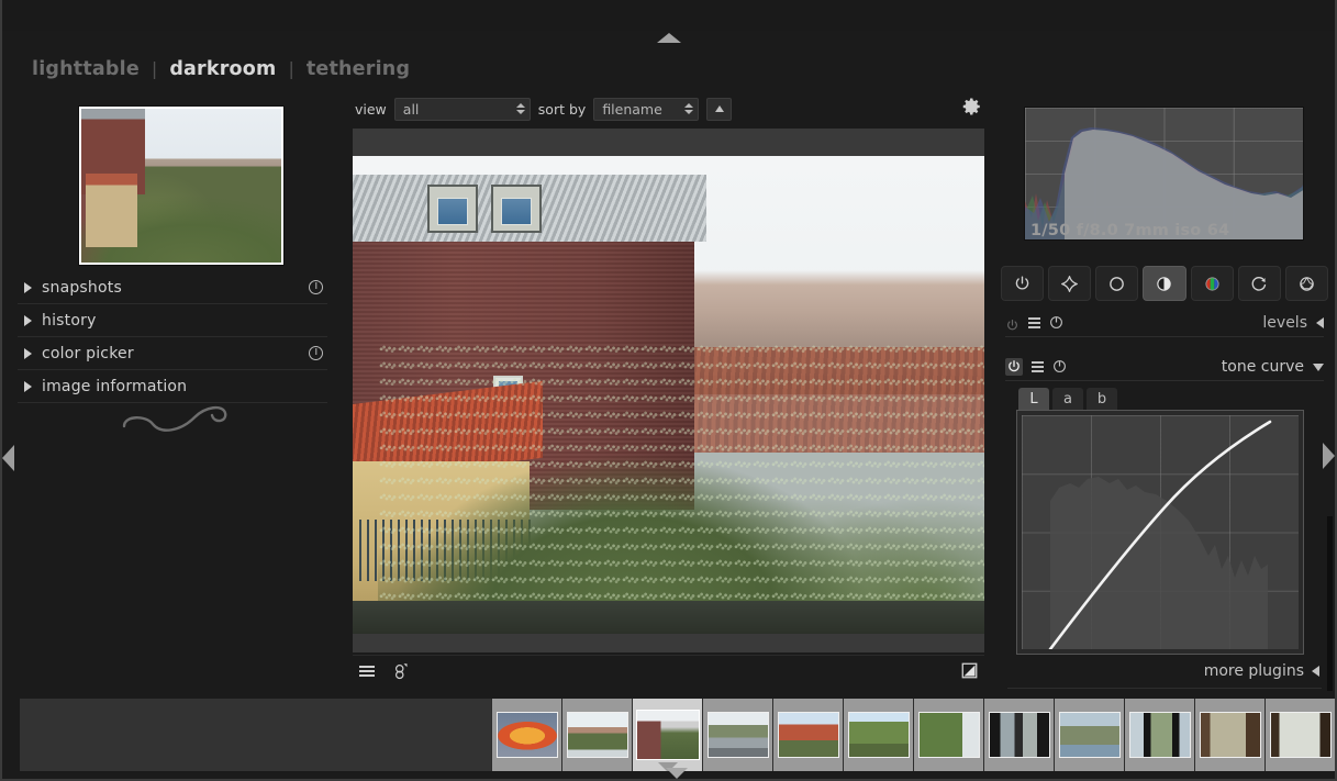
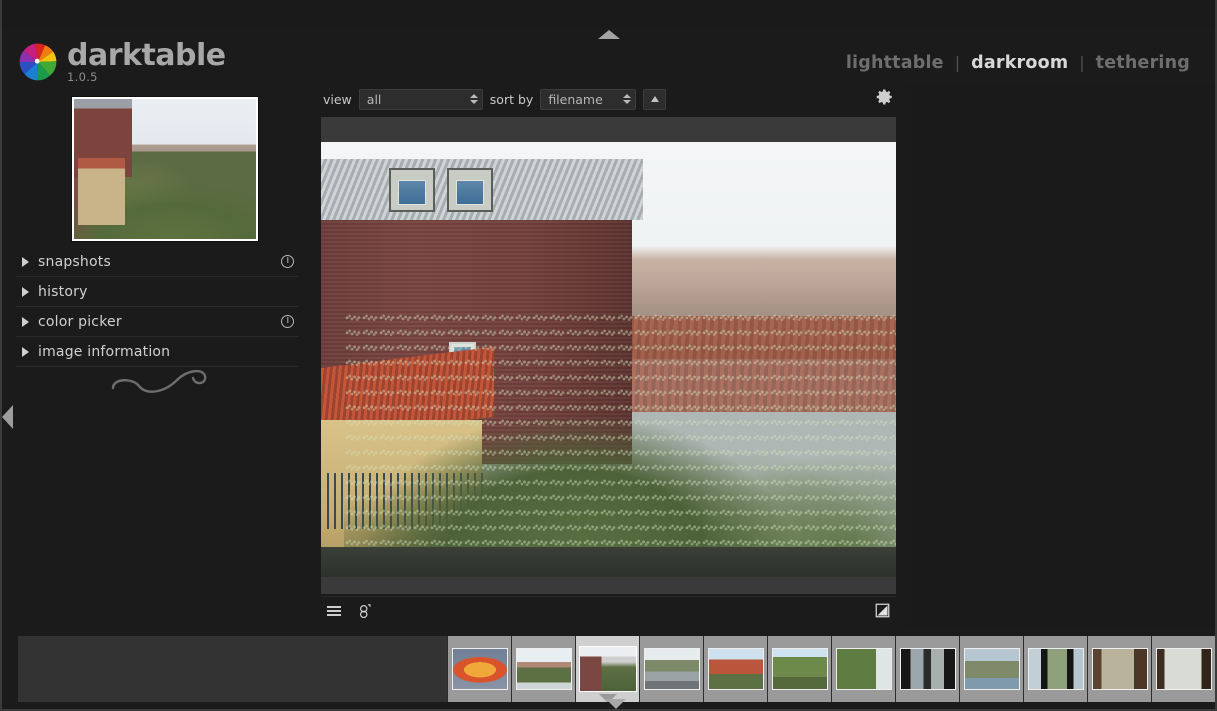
+ darktable
+ 1.0.5
  lighttable
  |
  darkroom
  |
  tethering
  snapshots
  history
  color picker
  image information
  view
  all
  sort by
  filename
- 1/50 f/8.0 7mm iso 64
- levels
- tone curve
- L
- a
- b
- more plugins
